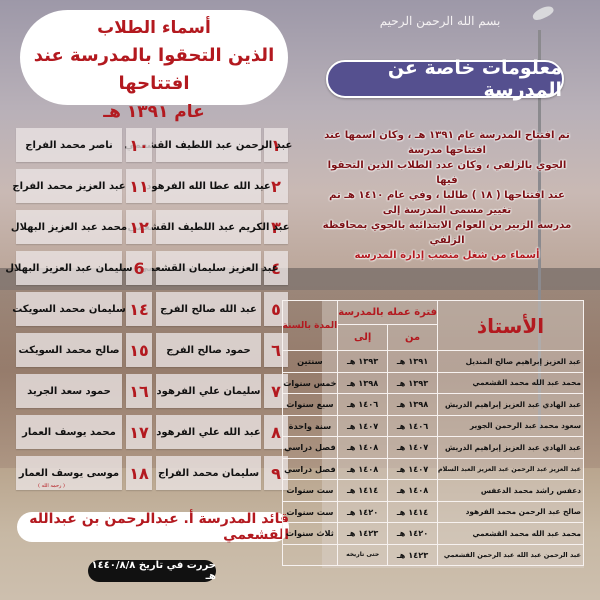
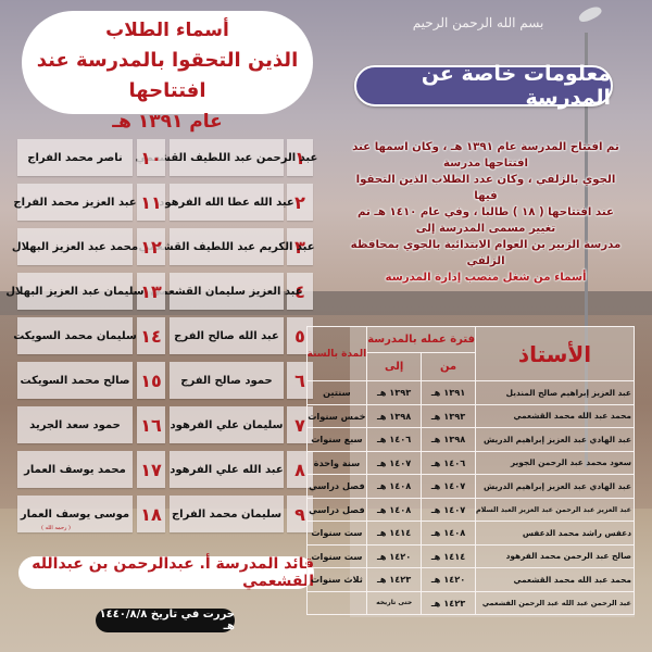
  أسماء الطلاب
  الذين التحقوا بالمدرسة عند افتتاحها
  عام ١٣٩١ هـ
  ١
  عبد الرحمن عبد اللطيف القش
  ١٠
  ناصر محمد الفراج
  ٢
  عبد الله عطا الله الفرهو
  ١١
  عبد العزيز محمد الفراج
  ٣
  عبد الكريم عبد اللطيف القش
  ١٢
  محمد عبد العزيز البهلال
  ٤
  عبد العزيز سليمان القشع
- 6
+ ١٣
  سليمان عبد العزيز البهلال
  ٥
  عبد الله صالح الفرج
  ١٤
  سليمان محمد السويكت
  ٦
  حمود صالح الفرج
  ١٥
  صالح محمد السويكت
  ٧
  سليمان علي الفرهود
  ١٦
  حمود سعد الجريد
  ٨
  عبد الله علي الفرهود
  ١٧
  محمد يوسف العمار
  ٩
  سليمان محمد الفراج
  ١٨
  موسى يوسف العمار
  قائد المدرسة أ. عبدالرحمن بن عبدالله القشعمي
  حررت في تاريخ ١٤٤٠/٨/٨ هـ
  بسم الله الرحمن الرحيم
  معلومات خاصة عن المدرسة
  تم افتتاح المدرسة عام ١٣٩١ هـ ، وكان اسمها عند افتتاحها مدرسة
  الجوي بالزلفي ، وكان عدد الطلاب الذين التحقوا فيها
  عند افتتاحها ( ١٨ ) طالبا ، وفي عام ١٤١٠ هـ تم تغيير مسمى المدرسة إلى
  مدرسة الزبير بن العوام الابتدائية بالجوي بمحافظة الزلفي
  أسماء من شغل منصب إدارة المدرسة
  الأستاذ	فترة عمله بالمدرسة	المدة بالسنة
  من	إلى
  عبد العزيز إبراهيم صالح المنديل	١٣٩١ هـ	١٣٩٣ هـ	سنتين
  محمد عبد الله محمد القشعمي	١٣٩٣ هـ	١٣٩٨ هـ	خمس سنوات
  عبد الهادي عبد العزيز إبراهيم الدريش	١٣٩٨ هـ	١٤٠٦ هـ	سبع سنوات
  سعود محمد عبد الرحمن الجوير	١٤٠٦ هـ	١٤٠٧ هـ	سنة واحدة
  عبد الهادي عبد العزيز إبراهيم الدريش	١٤٠٧ هـ	١٤٠٨ هـ	فصل دراسي
  عبد العزيز عبد الرحمن عبد العزيز العبد السلام	١٤٠٧ هـ	١٤٠٨ هـ	فصل دراسي
  دعفس راشد محمد الدعفس	١٤٠٨ هـ	١٤١٤ هـ	ست سنوات
  صالح عبد الرحمن محمد الفرهود	١٤١٤ هـ	١٤٢٠ هـ	ست سنوات
  محمد عبد الله محمد القشعمي	١٤٢٠ هـ	١٤٢٣ هـ	ثلاث سنوات
  عبد الرحمن عبد الله عبد الرحمن القشعمي	١٤٢٣ هـ
